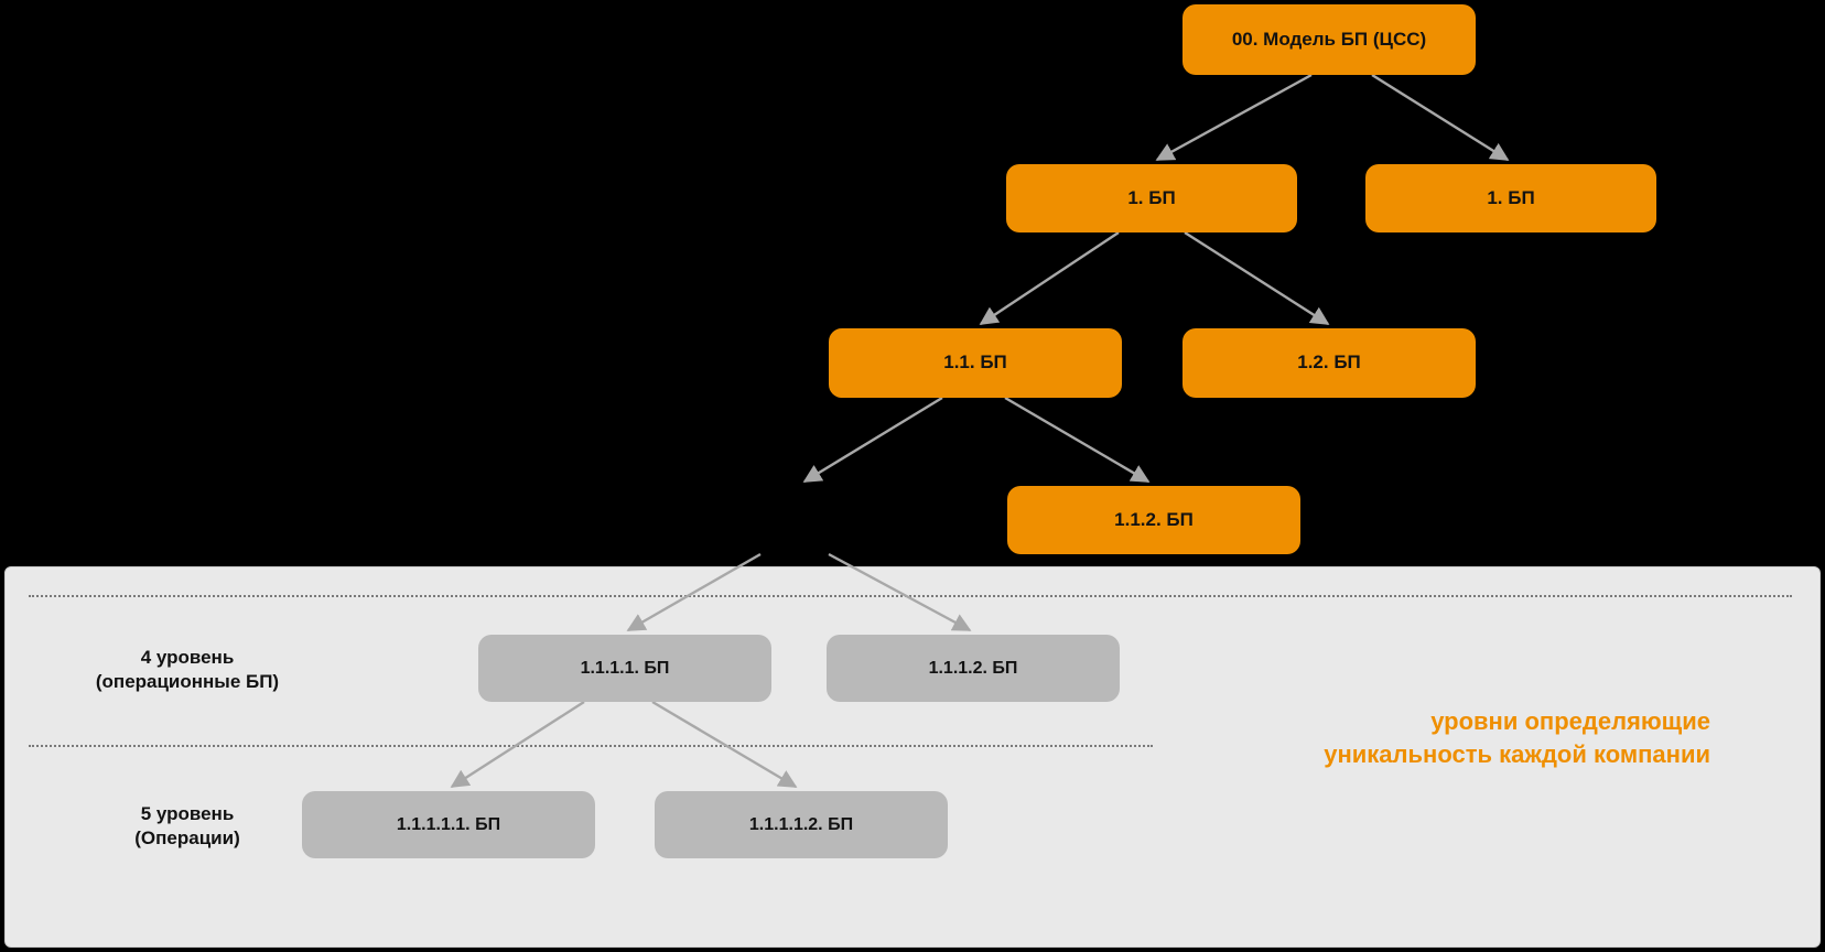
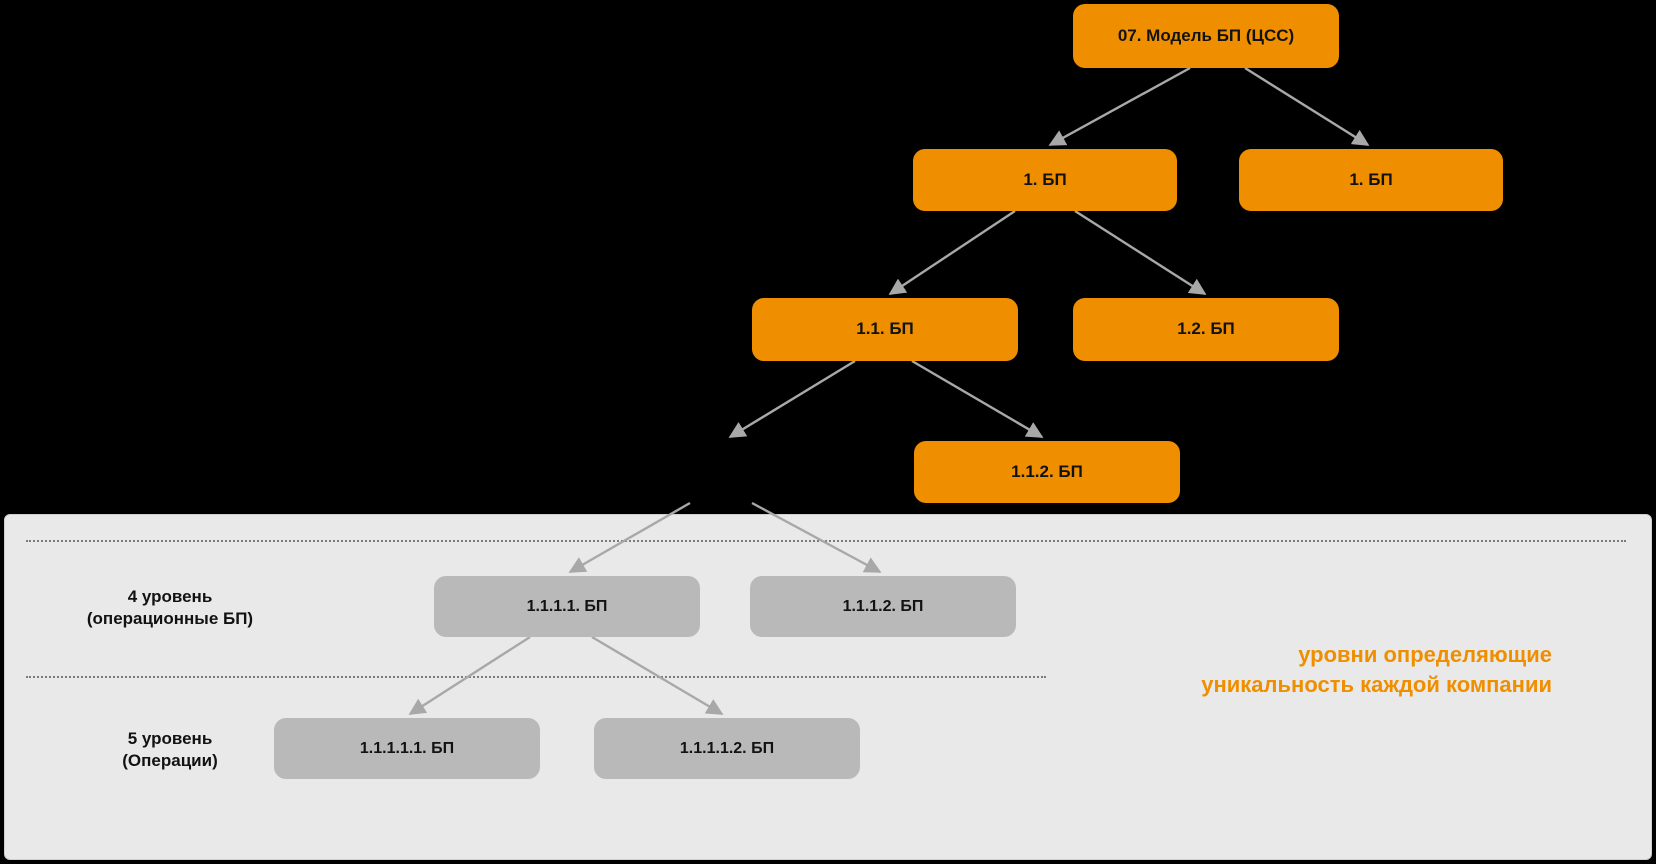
- 00. Модель БП (ЦСС)
+ 07. Модель БП (ЦСС)
  1. БП
  1. БП
  1.1. БП
  1.2. БП
  1.1.2. БП
  1.1.1.1. БП
  1.1.1.2. БП
  1.1.1.1.1. БП
  1.1.1.1.2. БП
  4 уровень
  (операционные БП)
  5 уровень
  (Операции)
  уровни определяющие
  уникальность каждой компании
